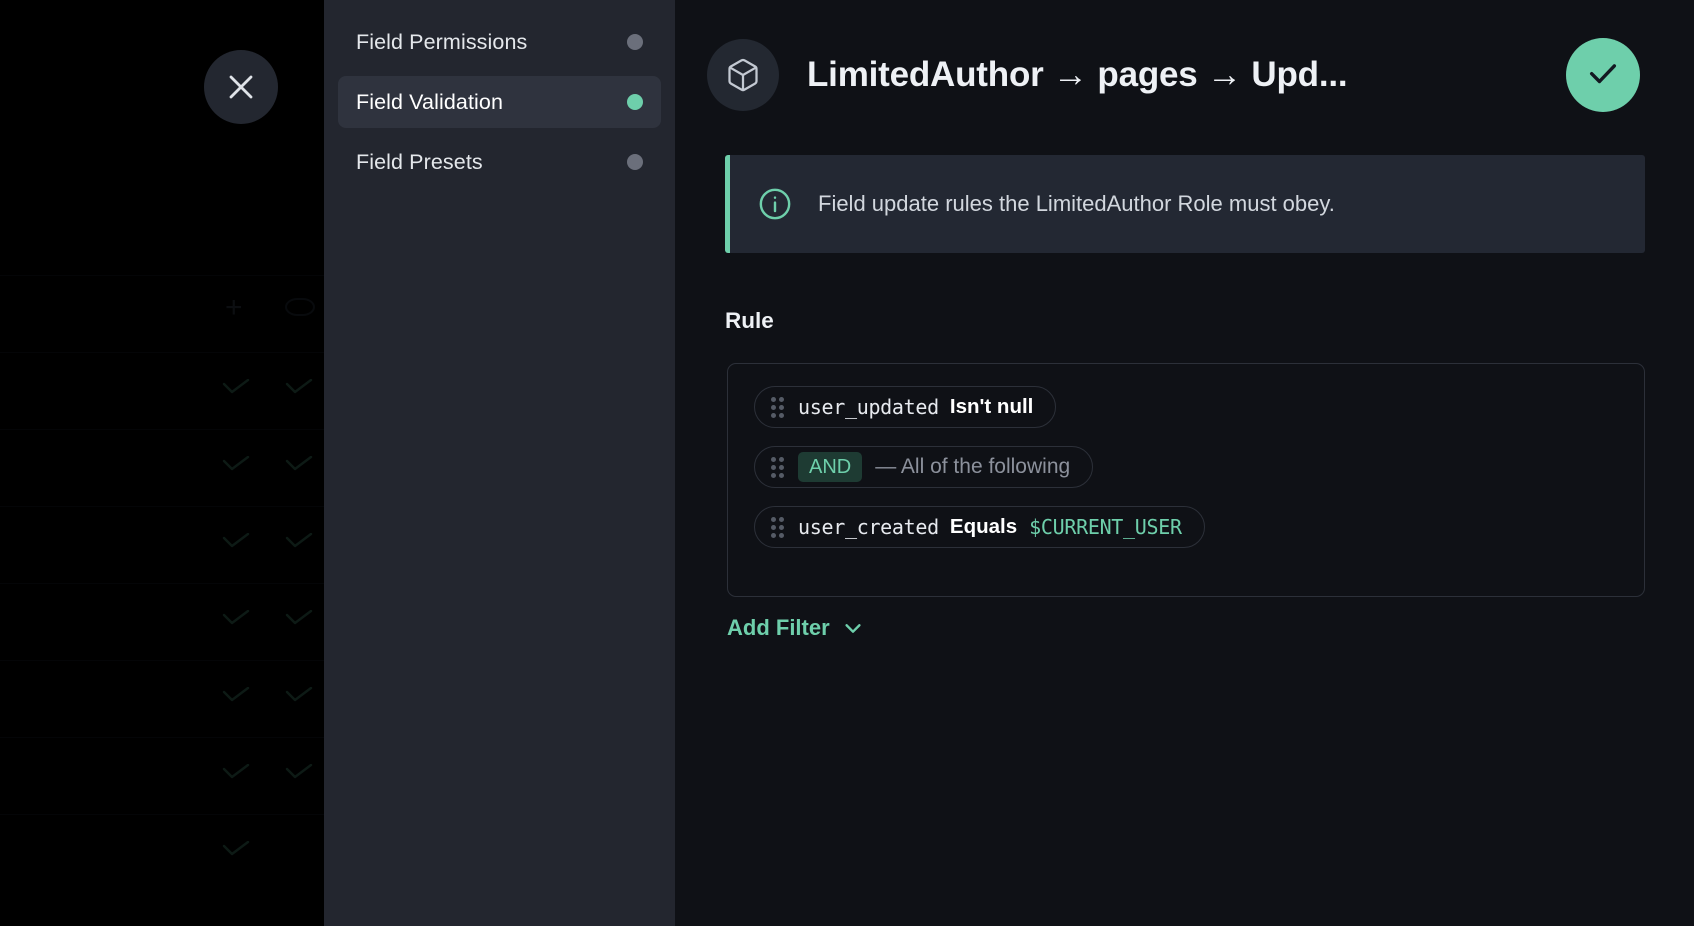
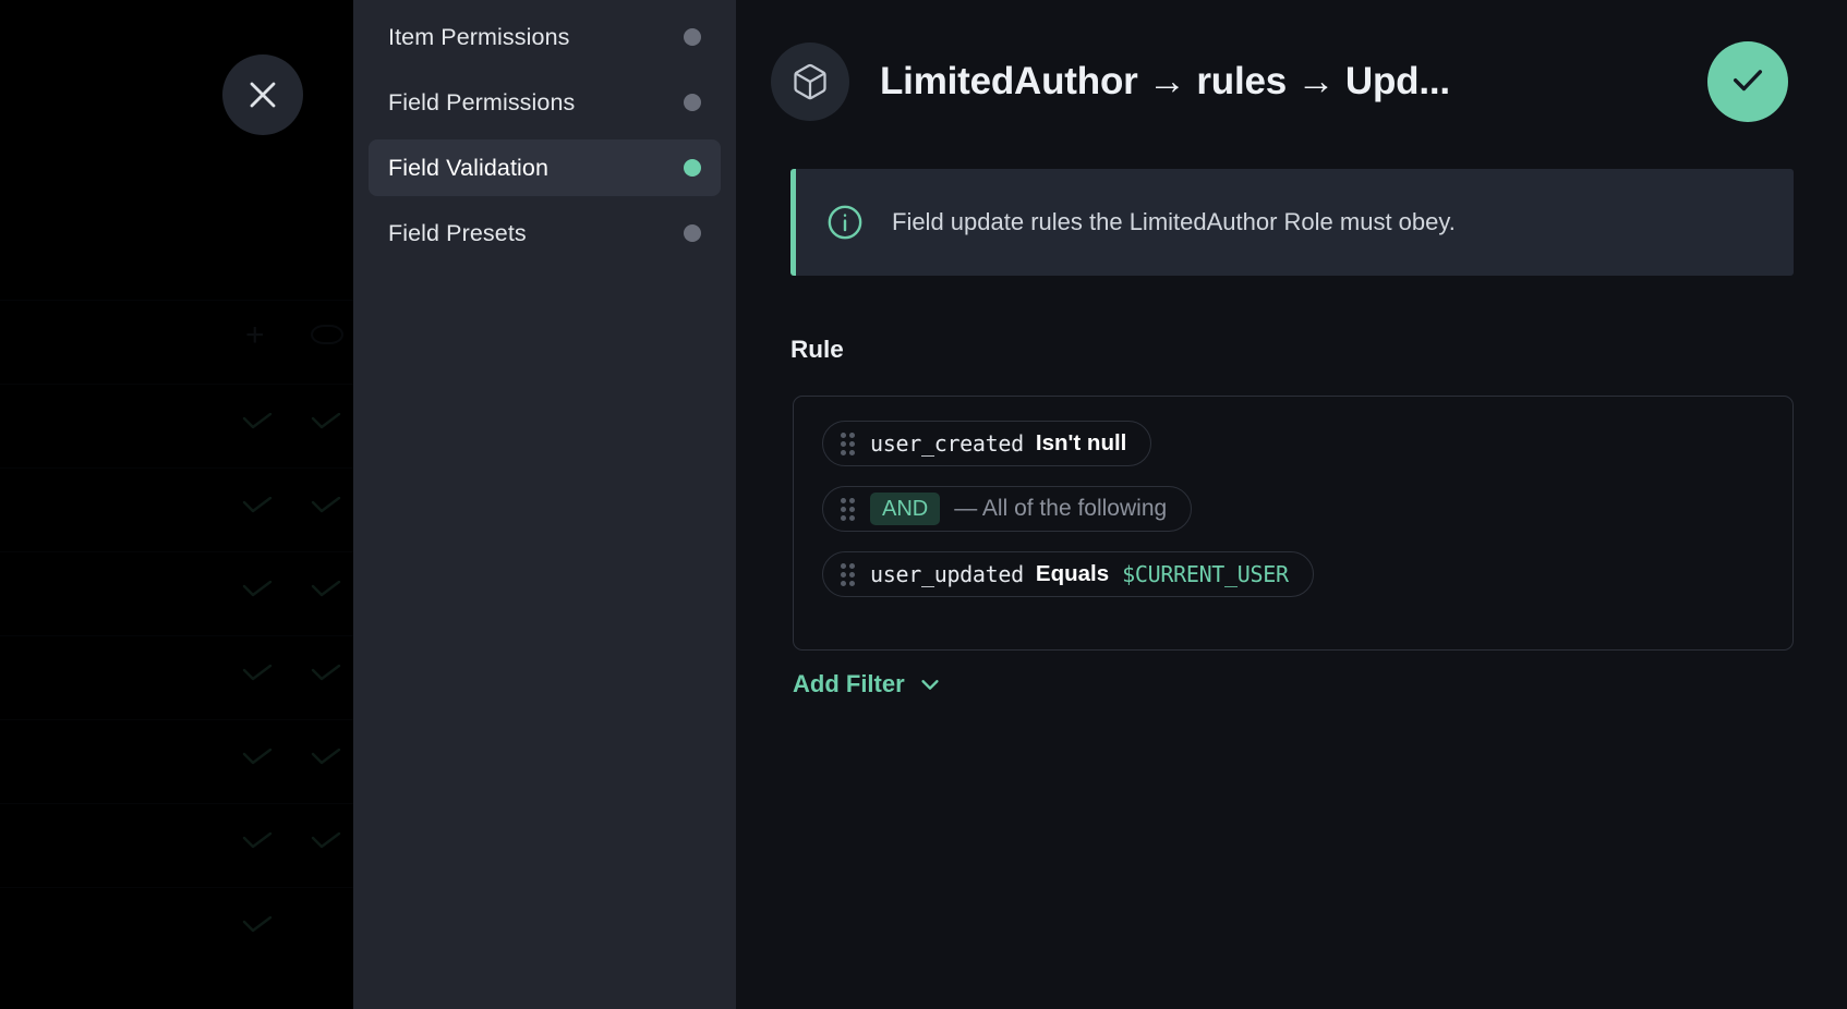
+ Item Permissions
  Field Permissions
  Field Validation
  Field Presets
- LimitedAuthor → pages → Upd...
+ LimitedAuthor → rules → Upd...
  Field update rules the LimitedAuthor Role must obey.
  Rule
- user_updated
+ user_created
  Isn't null
  AND
  — All of the following
- user_created
+ user_updated
  Equals
  $CURRENT_USER
  Add Filter
